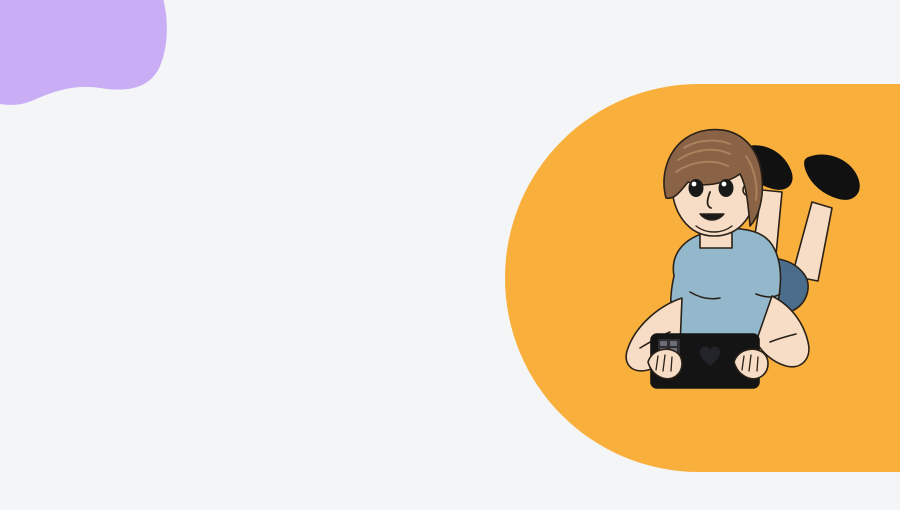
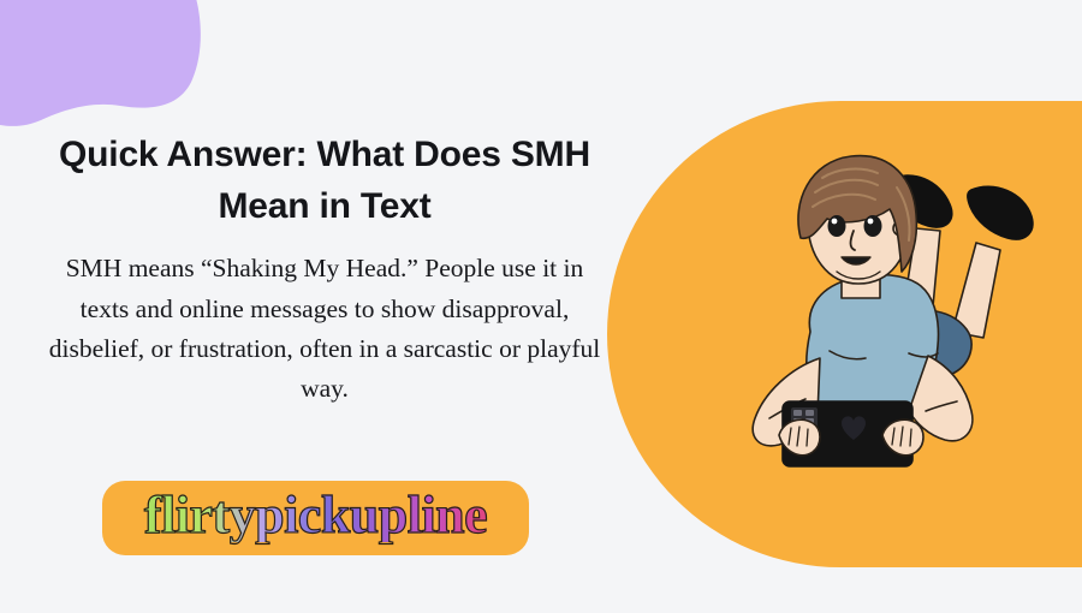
+ Quick Answer: What Does SMH Mean in Text
+ SMH means “Shaking My Head.” People use it in texts and online messages to show disapproval, disbelief, or frustration, often in a sarcastic or playful way.
+ flirtypickupline
